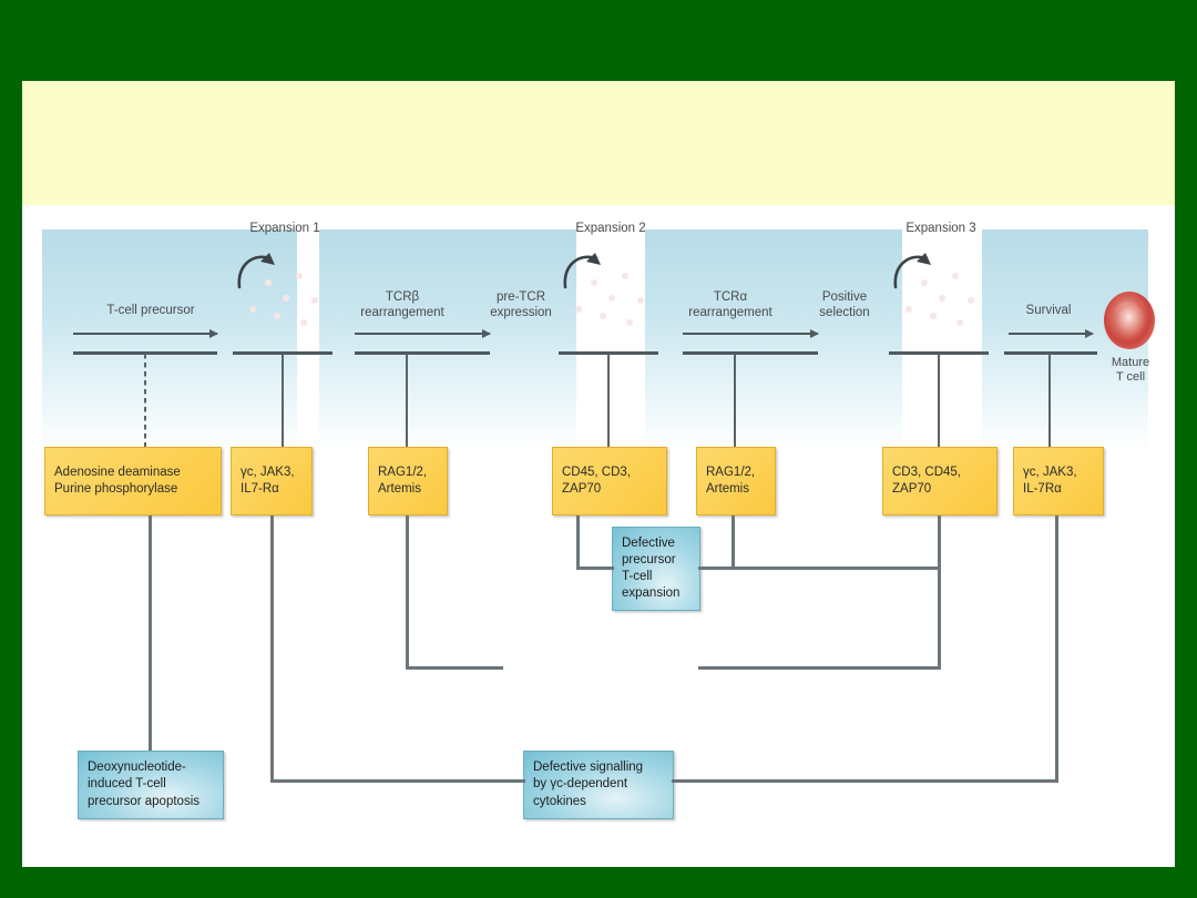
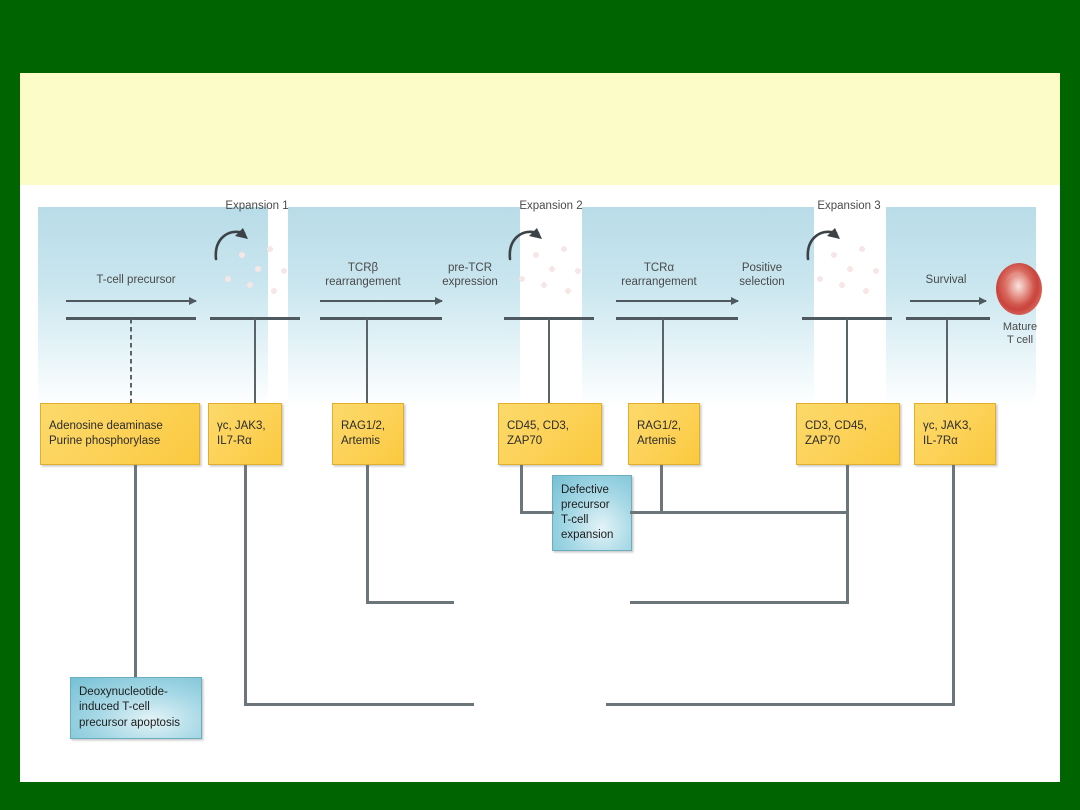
  T-cell precursor
  Expansion 1
  TCRβ
  rearrangement
  pre-TCR
  expression
  Expansion 2
  TCRα
  rearrangement
  Positive
  selection
  Expansion 3
  Survival
  Mature
  T cell
  Adenosine deaminase
  Purine phosphorylase
  γc, JAK3,
  IL7-Rα
  RAG1/2,
  Artemis
  CD45, CD3,
  ZAP70
  RAG1/2,
  Artemis
  CD3, CD45,
  ZAP70
  γc, JAK3,
  IL-7Rα
  Defective
  precursor
  T-cell
  expansion
- Defective signalling
- by γc-dependent
- cytokines
  Deoxynucleotide-
  induced T-cell
  precursor apoptosis
